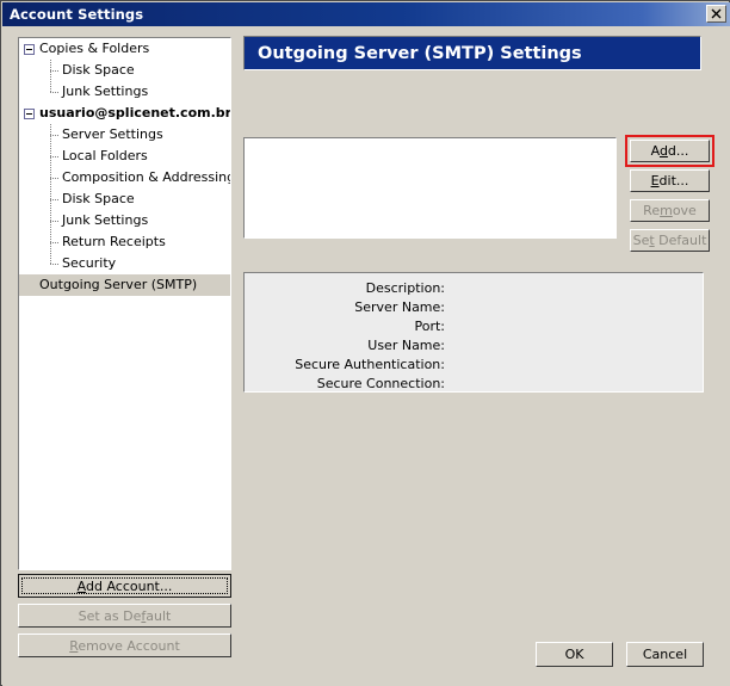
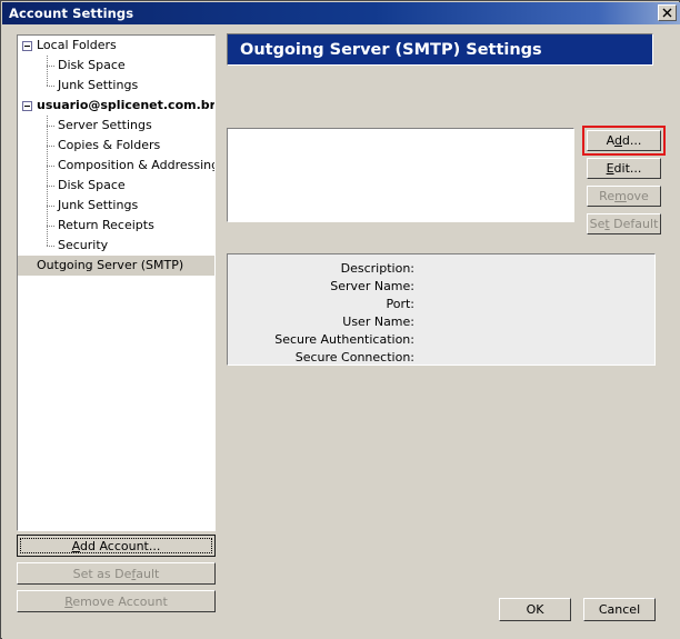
  Account Settings
- Copies & Folders
+ Local Folders
  Disk Space
  Junk Settings
  usuario@splicenet.com.br
  Server Settings
- Local Folders
+ Copies & Folders
  Composition & Addressin
  Disk Space
  Junk Settings
  Return Receipts
  Security
  Outgoing Server (SMTP)
  Add Account...
  Set as Default
  Remove Account
  Outgoing Server (SMTP) Settings
  Add...
  Edit...
  Remove
  Set Default
  Description:
  Server Name:
  Port:
  User Name:
  Secure Authentication:
  Secure Connection:
  OK
  Cancel
